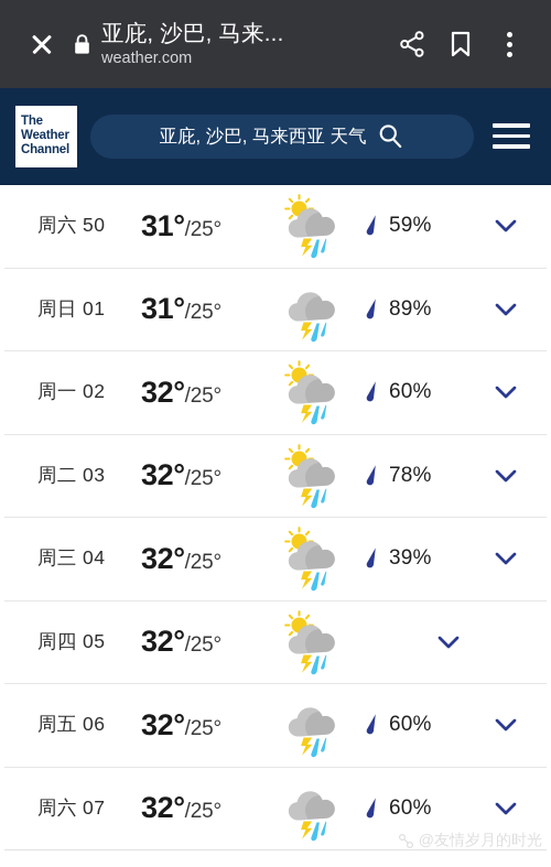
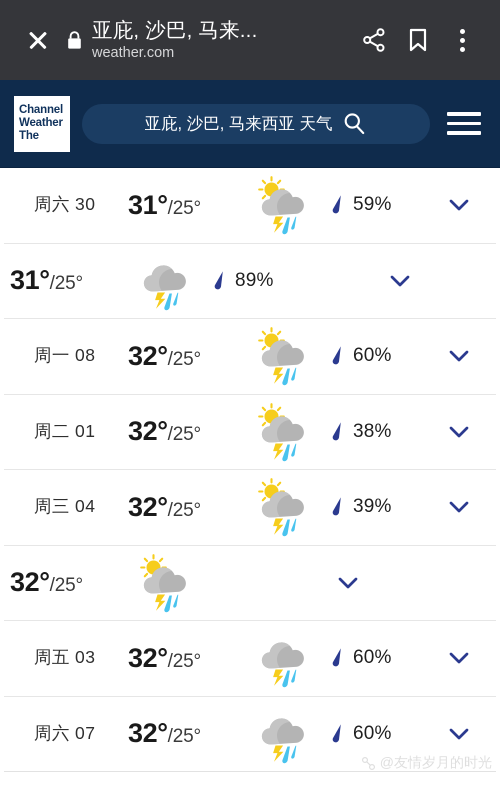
  亚庇, 沙巴, 马来...
  weather.com
- The
+ Channel
  Weather
- Channel
+ The
  亚庇, 沙巴, 马来西亚 天气
- 周六 50
+ 周六 30
  31°
  /25°
  59%
- 周日 01
  31°
  /25°
  89%
- 周一 02
+ 周一 08
  32°
  /25°
  60%
- 周二 03
+ 周二 01
  32°
  /25°
- 78%
+ 38%
  周三 04
  32°
  /25°
  39%
- 周四 05
  32°
  /25°
- 周五 06
+ 周五 03
  32°
  /25°
  60%
  周六 07
  32°
  /25°
  60%
  @友情岁月的时光
